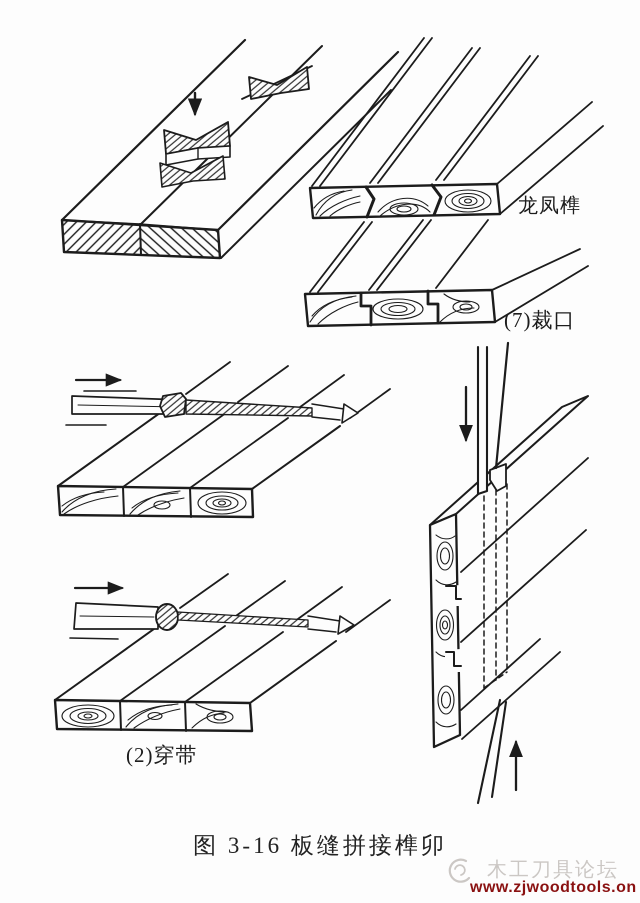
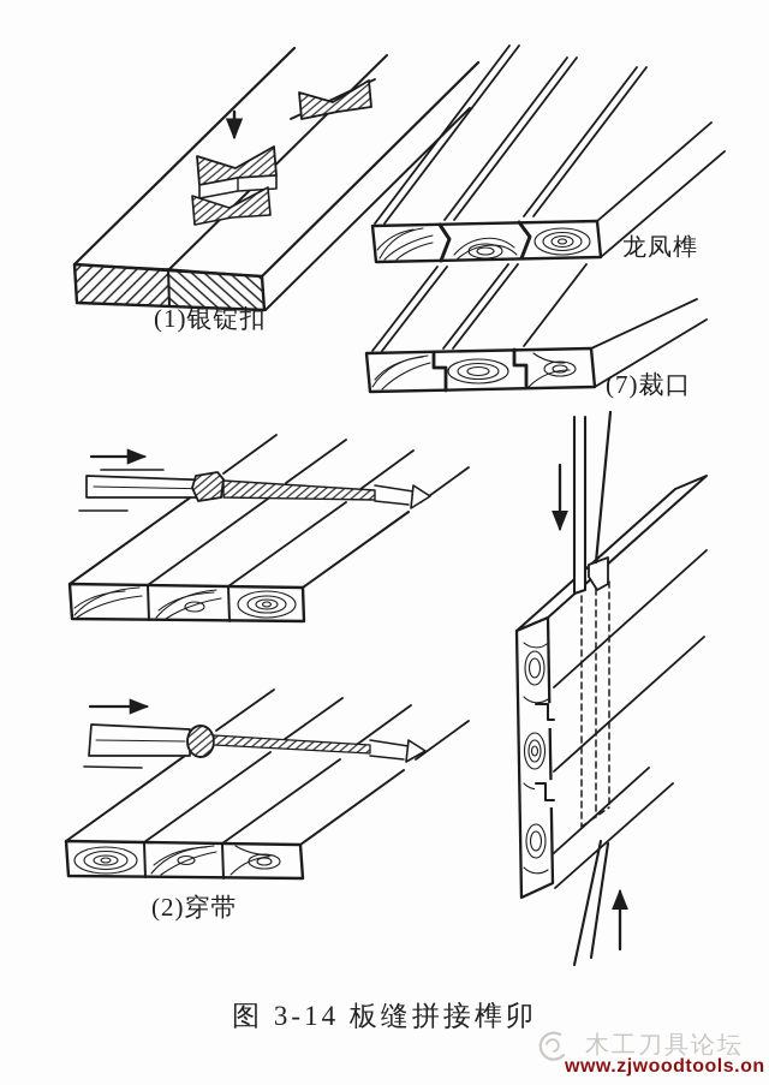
+ (1)银锭扣
  龙凤榫
  (7)裁口
  (2)穿带
- 图 3-16 板缝拼接榫卯
+ 图 3-14 板缝拼接榫卯
  木工刀具论坛
  www.zjwoodtools.on
